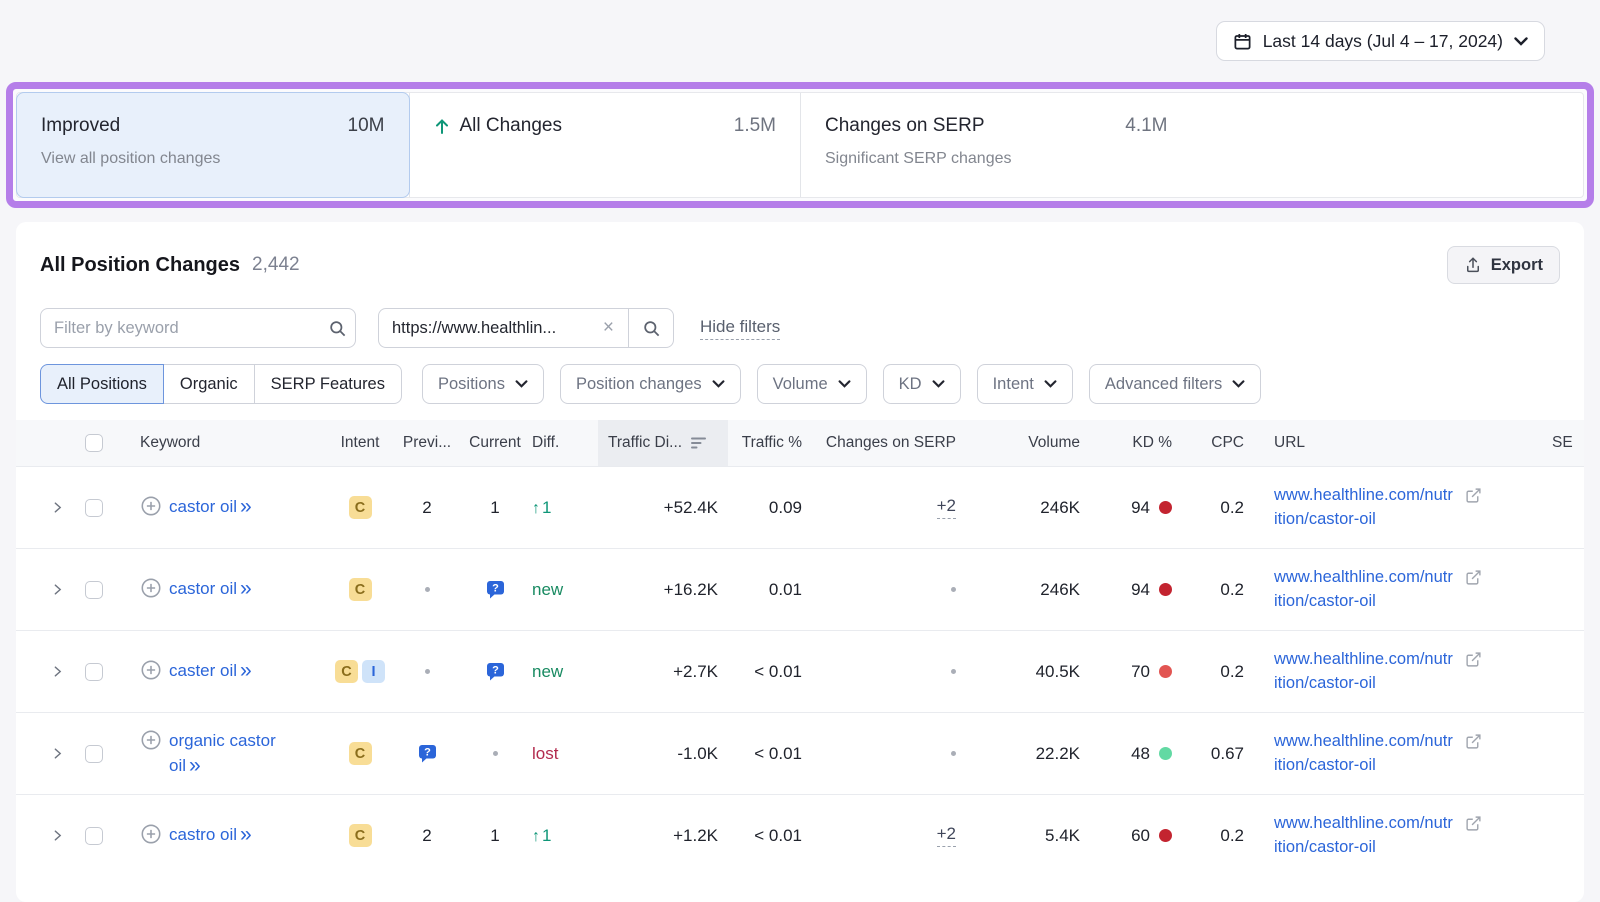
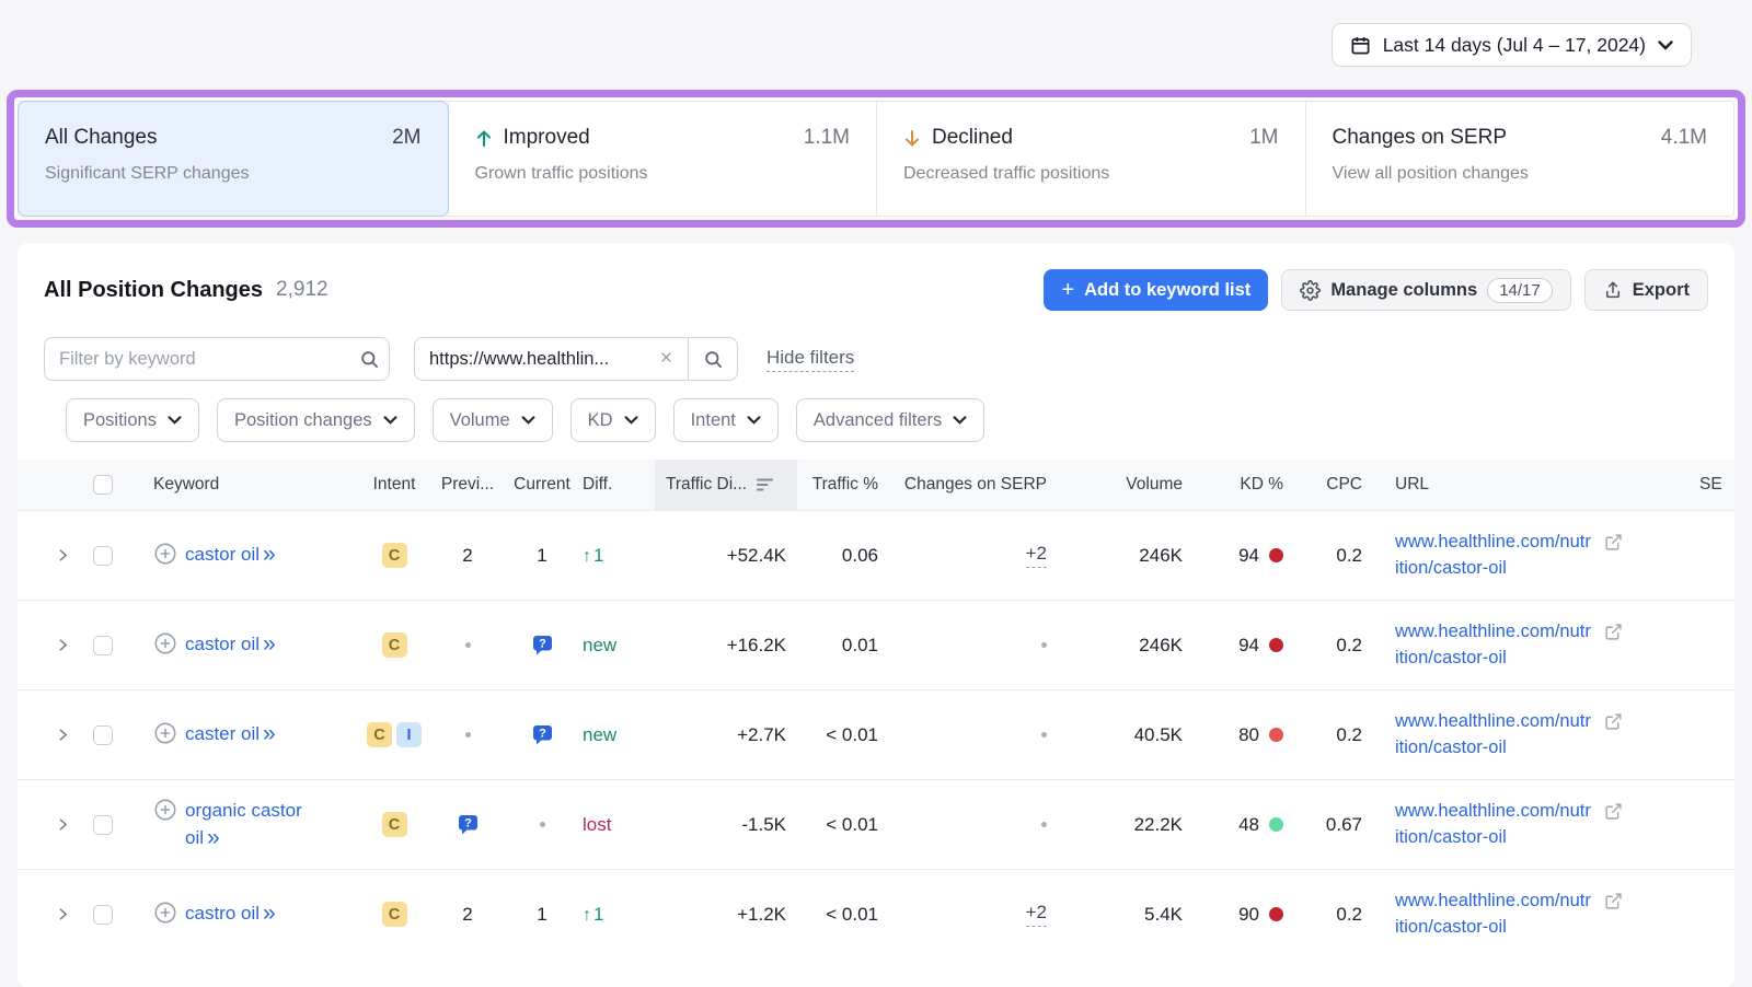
  Last 14 days (Jul 4 – 17, 2024)
- Improved
+ All Changes
- 10M
+ 2M
- View all position changes
+ Significant SERP changes
- All Changes
+ Improved
- 1.5M
+ 1.1M
+ Grown traffic positions
+ Declined
+ 1M
+ Decreased traffic positions
  Changes on SERP
  4.1M
- Significant SERP changes
+ View all position changes
  All Position Changes
- 2,442
+ 2,912
+ +
+ Add to keyword list
+ Manage columns
+ 14/17
  Export
  Filter by keyword
  https://www.healthlin...
  ×
  Hide filters
- All Positions
- Organic
- SERP Features
  Positions
  Position changes
  Volume
  KD
  Intent
  Advanced filters
  Keyword
  Intent
  Previ...
  Current
  Diff.
  Traffic Di...
  Traffic %
  Changes on SERP
  Volume
  KD %
  CPC
  URL
  SE
  castor oil »
  C
  2
  1
  ↑1
  +52.4K
- 0.09
+ 0.06
  +2
  246K
  94
  0.2
  www.healthline.com/nutrition/castor-oil
  castor oil »
  C
  ?
  new
  +16.2K
  0.01
  246K
  94
  0.2
  www.healthline.com/nutrition/castor-oil
  caster oil »
  C
  I
  ?
  new
  +2.7K
  < 0.01
  40.5K
- 70
+ 80
  0.2
  www.healthline.com/nutrition/castor-oil
  organic castor oil »
  C
  ?
  lost
- -1.0K
+ -1.5K
  < 0.01
  22.2K
  48
  0.67
  www.healthline.com/nutrition/castor-oil
  castro oil »
  C
  2
  1
  ↑1
  +1.2K
  < 0.01
  +2
  5.4K
- 60
+ 90
  0.2
  www.healthline.com/nutrition/castor-oil
